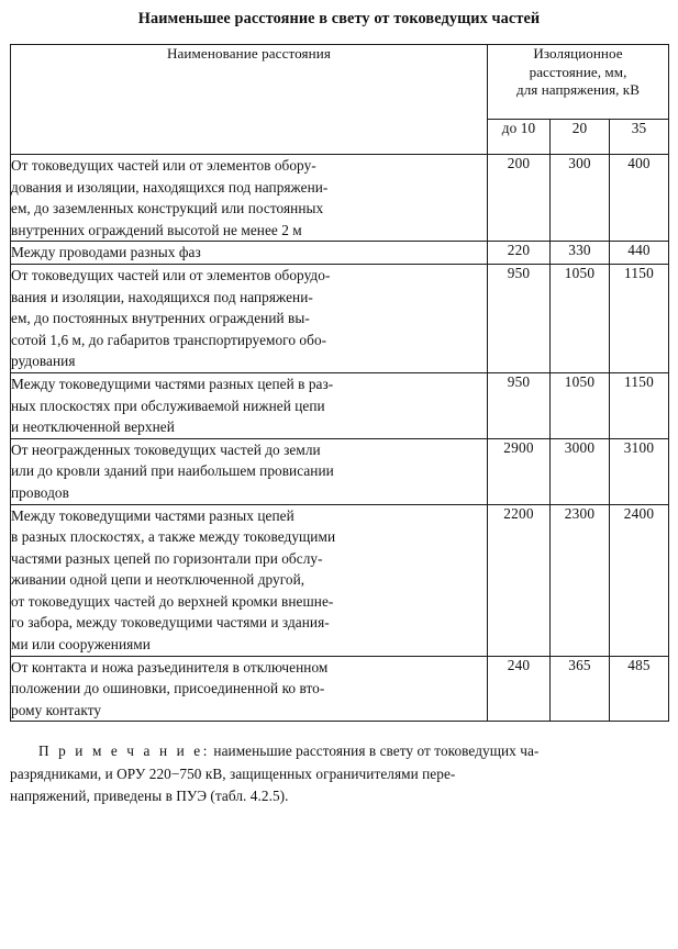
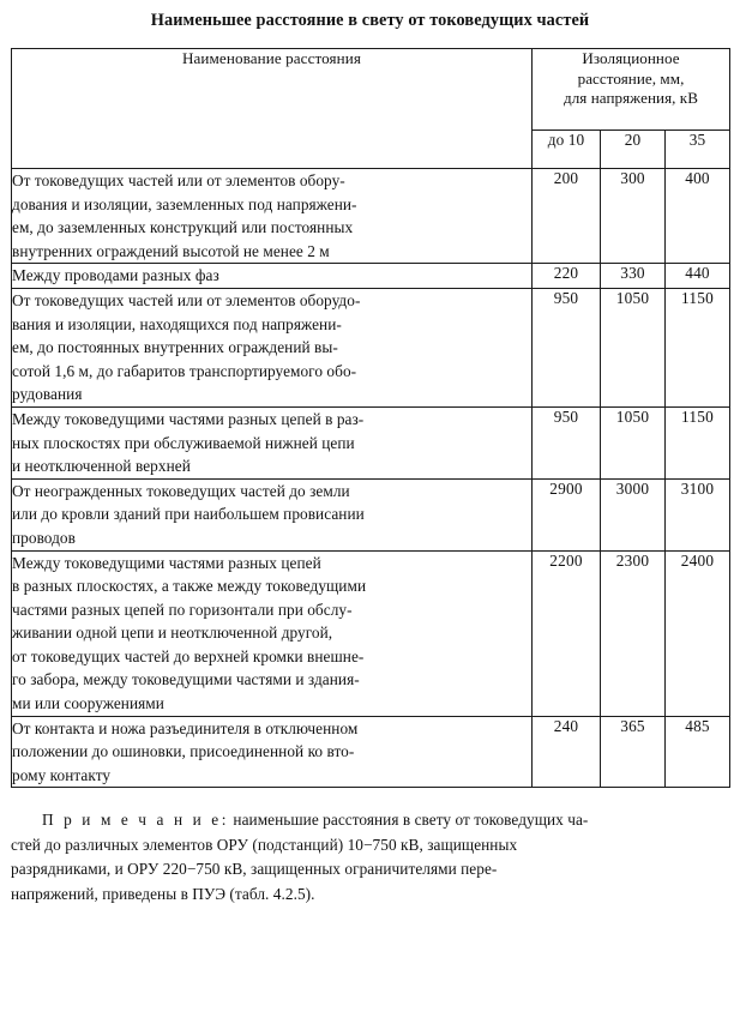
  Наименьшее расстояние в свету от токоведущих частей
  Наименование расстояния	Изоляционное расстояние, мм, для напряжения, кВ
  до 10	20	35
- От токоведущих частей или от элементов обору- дования и изоляции, находящихся под напряжени- ем, до заземленных конструкций или постоянных внутренних ограждений высотой не менее 2 м	200	300	400
+ От токоведущих частей или от элементов обору- дования и изоляции, заземленных под напряжени- ем, до заземленных конструкций или постоянных внутренних ограждений высотой не менее 2 м	200	300	400
  Между проводами разных фаз	220	330	440
  От токоведущих частей или от элементов оборудо- вания и изоляции, находящихся под напряжени- ем, до постоянных внутренних ограждений вы- сотой 1,6 м, до габаритов транспортируемого обо- рудования	950	1050	1150
  Между токоведущими частями разных цепей в раз- ных плоскостях при обслуживаемой нижней цепи и неотключенной верхней	950	1050	1150
  От неогражденных токоведущих частей до земли или до кровли зданий при наибольшем провисании проводов	2900	3000	3100
  Между токоведущими частями разных цепей в разных плоскостях, а также между токоведущими частями разных цепей по горизонтали при обслу- живании одной цепи и неотключенной другой, от токоведущих частей до верхней кромки внешне- го забора, между токоведущими частями и здания- ми или сооружениями	2200	2300	2400
  От контакта и ножа разъединителя в отключенном положении до ошиновки, присоединенной ко вто- рому контакту	240	365	485
  П р и м е ч а н и е: наименьшие расстояния в свету от токоведущих ча-
+ стей до различных элементов ОРУ (подстанций) 10−750 кВ, защищенных
  разрядниками, и ОРУ 220−750 кВ, защищенных ограничителями пере-
  напряжений, приведены в ПУЭ (табл. 4.2.5).
